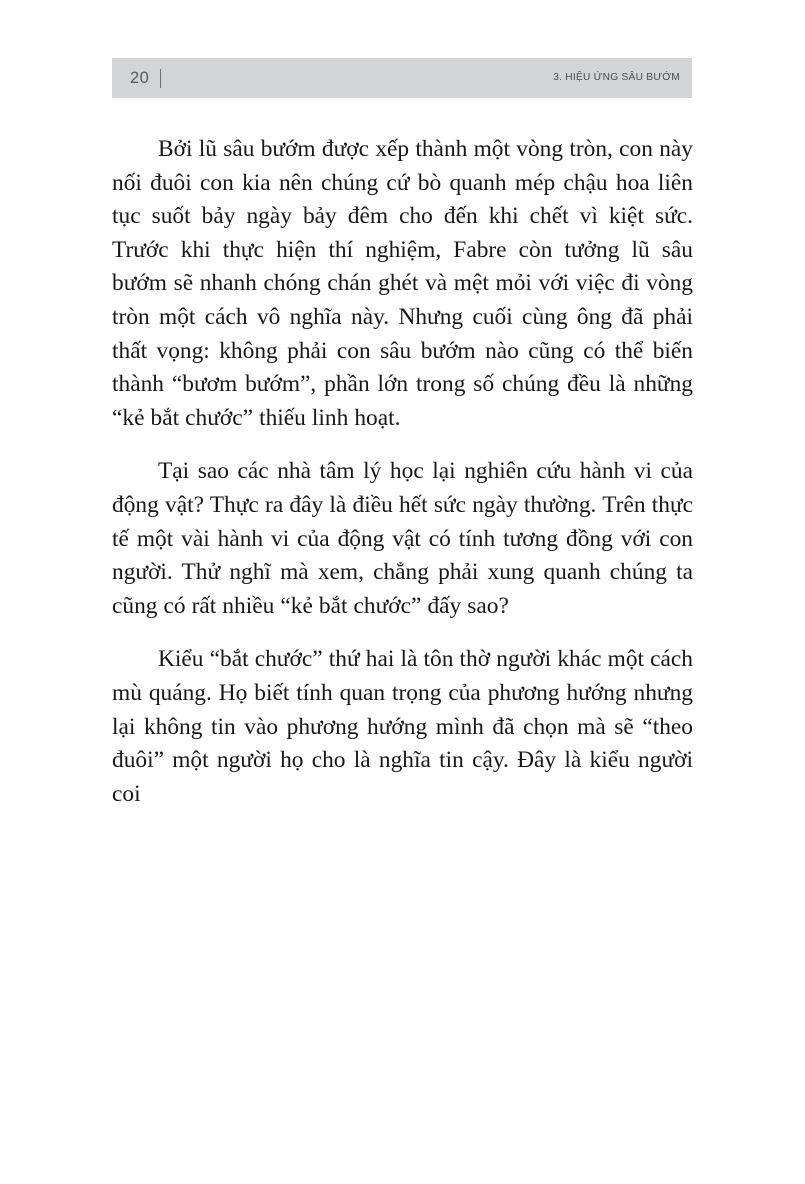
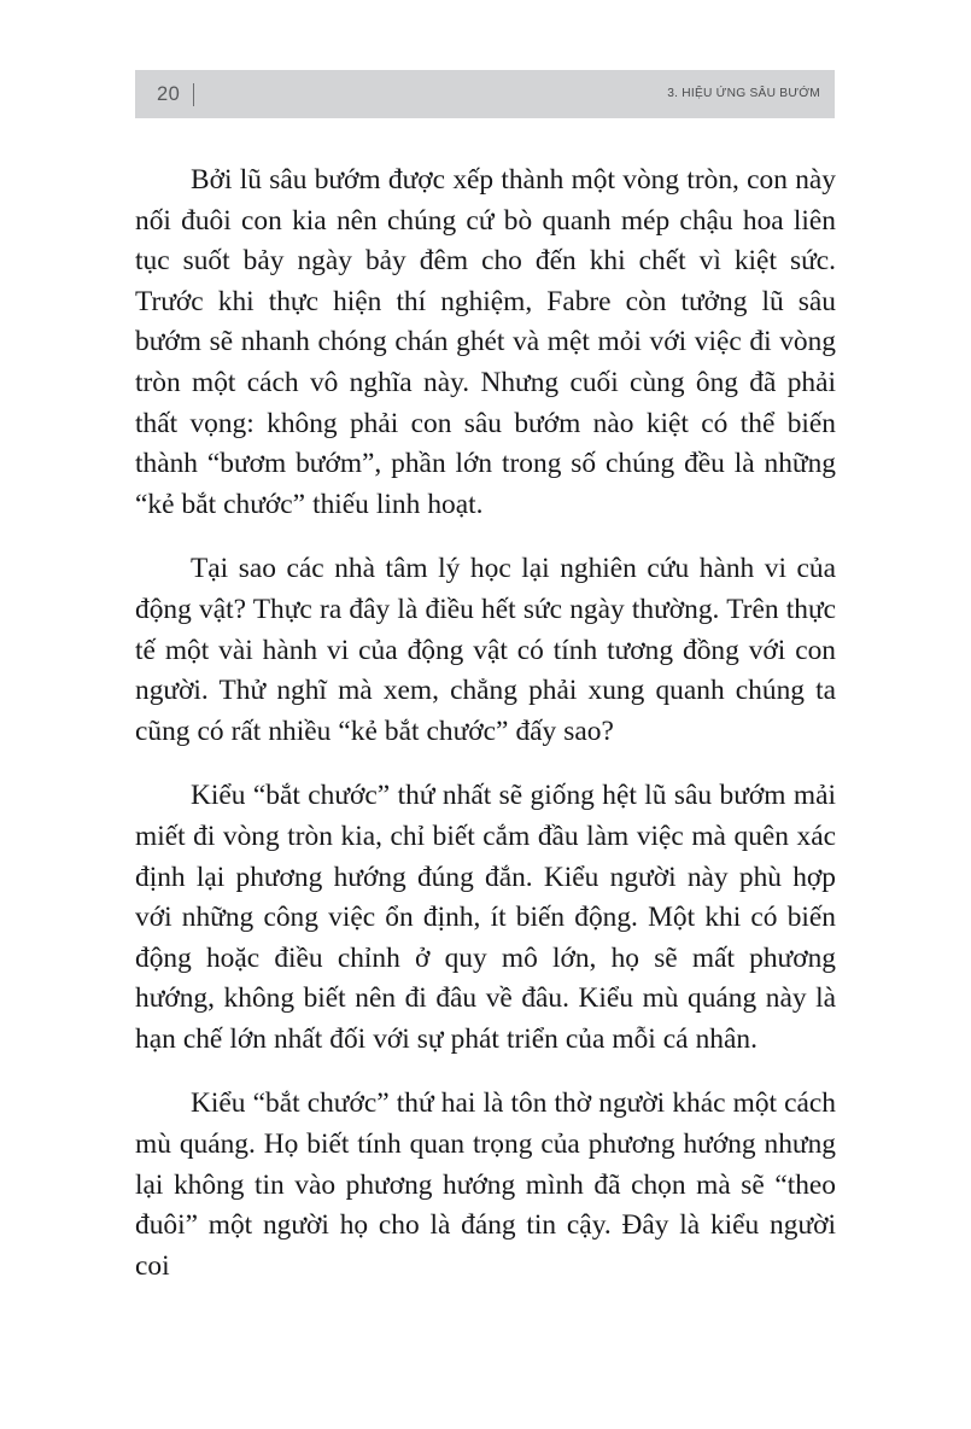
  20
  3. HIỆU ỨNG SÂU BƯỚM
- Bởi lũ sâu bướm được xếp thành một vòng tròn, con này nối đuôi con kia nên chúng cứ bò quanh mép chậu hoa liên tục suốt bảy ngày bảy đêm cho đến khi chết vì kiệt sức. Trước khi thực hiện thí nghiệm, Fabre còn tưởng lũ sâu bướm sẽ nhanh chóng chán ghét và mệt mỏi với việc đi vòng tròn một cách vô nghĩa này. Nhưng cuối cùng ông đã phải thất vọng: không phải con sâu bướm nào cũng có thể biến thành “bươm bướm”, phần lớn trong số chúng đều là những “kẻ bắt chước” thiếu linh hoạt.
+ Bởi lũ sâu bướm được xếp thành một vòng tròn, con này nối đuôi con kia nên chúng cứ bò quanh mép chậu hoa liên tục suốt bảy ngày bảy đêm cho đến khi chết vì kiệt sức. Trước khi thực hiện thí nghiệm, Fabre còn tưởng lũ sâu bướm sẽ nhanh chóng chán ghét và mệt mỏi với việc đi vòng tròn một cách vô nghĩa này. Nhưng cuối cùng ông đã phải thất vọng: không phải con sâu bướm nào kiệt có thể biến thành “bươm bướm”, phần lớn trong số chúng đều là những “kẻ bắt chước” thiếu linh hoạt.
  Tại sao các nhà tâm lý học lại nghiên cứu hành vi của động vật? Thực ra đây là điều hết sức ngày thường. Trên thực tế một vài hành vi của động vật có tính tương đồng với con người. Thử nghĩ mà xem, chẳng phải xung quanh chúng ta cũng có rất nhiều “kẻ bắt chước” đấy sao?
+ Kiểu “bắt chước” thứ nhất sẽ giống hệt lũ sâu bướm mải miết đi vòng tròn kia, chỉ biết cắm đầu làm việc mà quên xác định lại phương hướng đúng đắn. Kiểu người này phù hợp với những công việc ổn định, ít biến động. Một khi có biến động hoặc điều chỉnh ở quy mô lớn, họ sẽ mất phương hướng, không biết nên đi đâu về đâu. Kiểu mù quáng này là hạn chế lớn nhất đối với sự phát triển của mỗi cá nhân.
- Kiểu “bắt chước” thứ hai là tôn thờ người khác một cách mù quáng. Họ biết tính quan trọng của phương hướng nhưng lại không tin vào phương hướng mình đã chọn mà sẽ “theo đuôi” một người họ cho là nghĩa tin cậy. Đây là kiểu người coi
+ Kiểu “bắt chước” thứ hai là tôn thờ người khác một cách mù quáng. Họ biết tính quan trọng của phương hướng nhưng lại không tin vào phương hướng mình đã chọn mà sẽ “theo đuôi” một người họ cho là đáng tin cậy. Đây là kiểu người coi
